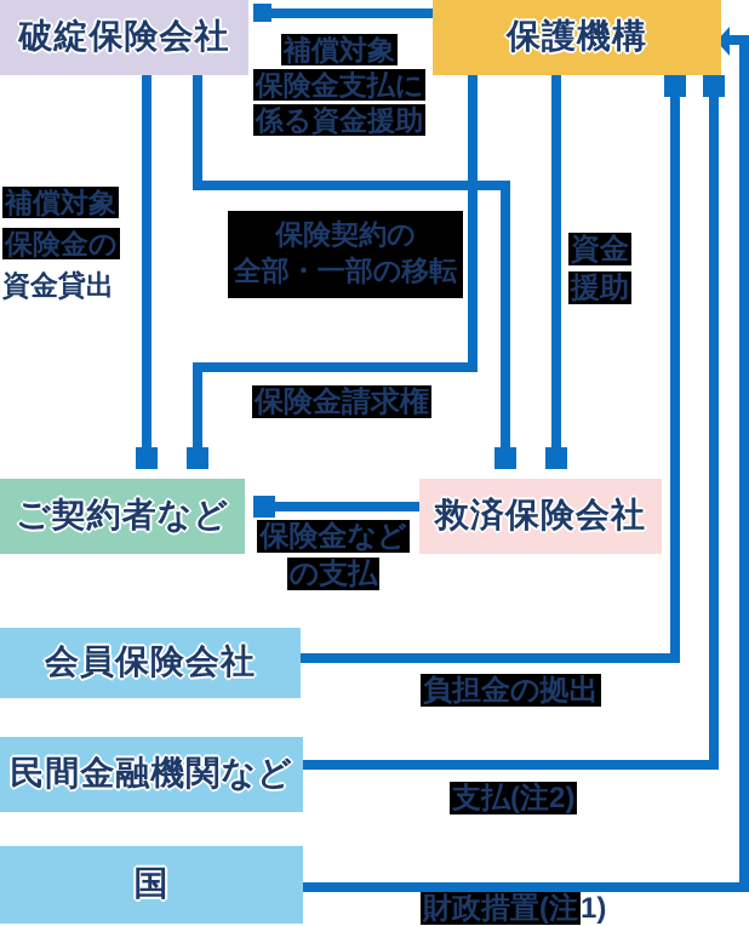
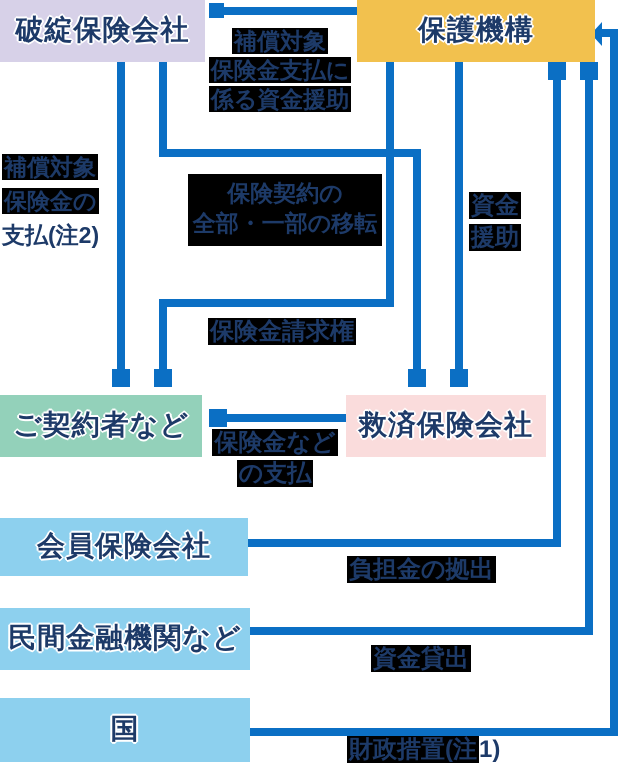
  破綻保険会社
  保護機構
  ご契約者など
  救済保険会社
  会員保険会社
  民間金融機関など
  国
  補償対象
  保険金支払に
  係る資金援助
  補償対象
  保険金の
- 資金貸出
+ 支払(注2)
  保険契約の
  全部・一部の移転
  資金
  援助
  保険金請求権
  保険金など
  の支払
  負担金の拠出
- 支払(注2)
+ 資金貸出
  財政措置(注1)
